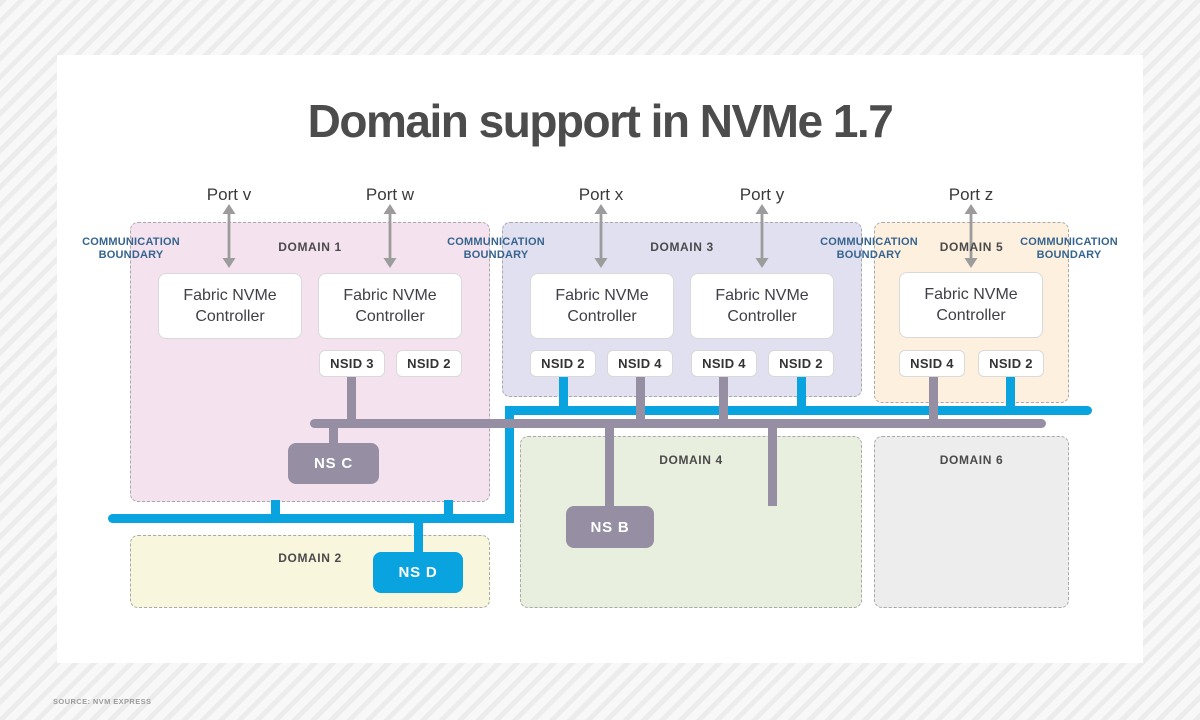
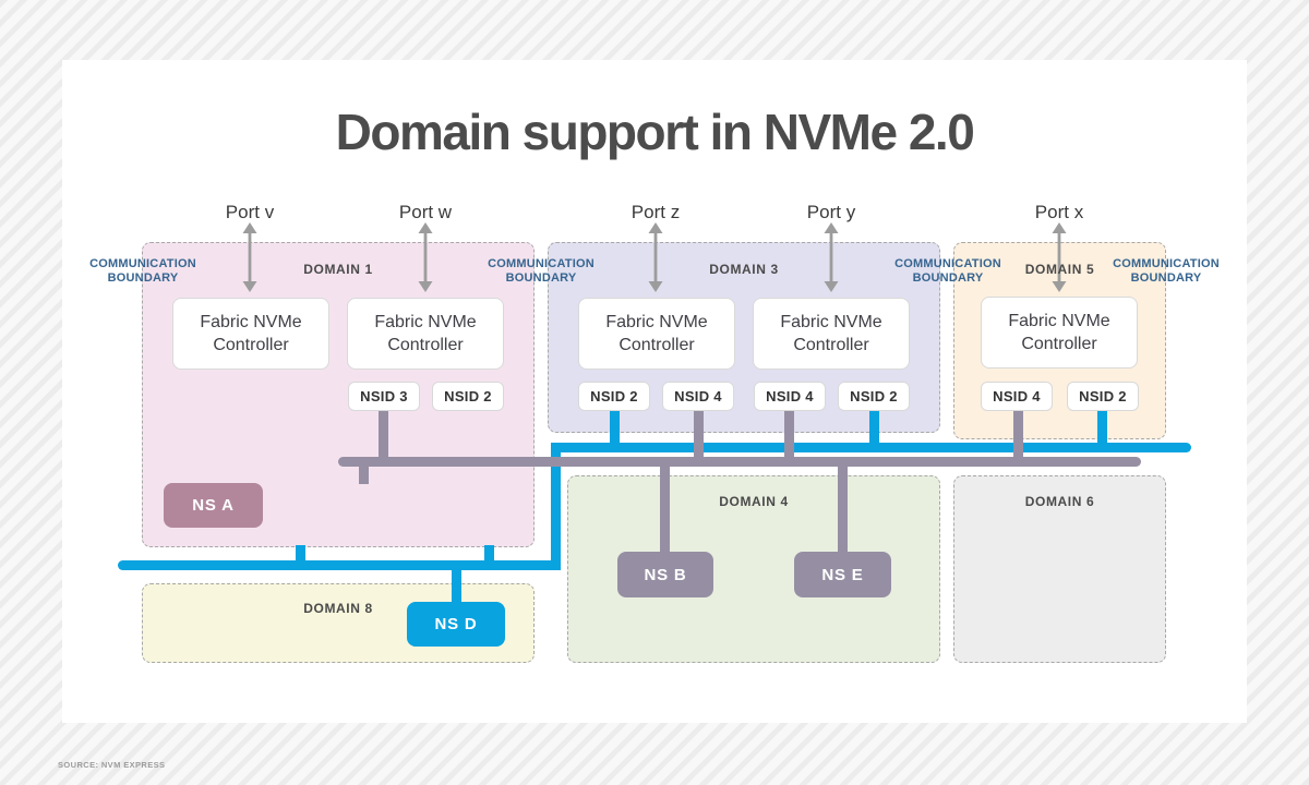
- Domain support in NVMe 1.7
+ Domain support in NVMe 2.0
  Port v
  Port w
- Port x
+ Port z
  Port y
- Port z
+ Port x
  COMMUNICATION
  BOUNDARY
  COMMUNICATION
  BOUNDARY
  COMMUNICATION
  BOUNDARY
  COMMUNICATION
  BOUNDARY
  DOMAIN 1
- DOMAIN 2
+ DOMAIN 8
  DOMAIN 3
  DOMAIN 4
  DOMAIN 5
  DOMAIN 6
  Fabric NVMe Controller
  Fabric NVMe Controller
  Fabric NVMe Controller
  Fabric NVMe Controller
  Fabric NVMe Controller
  NSID 3
  NSID 2
  NSID 2
  NSID 4
  NSID 4
  NSID 2
  NSID 4
  NSID 2
+ NS A
  NS D
- NS C
  NS B
+ NS E
  SOURCE: NVM EXPRESS
